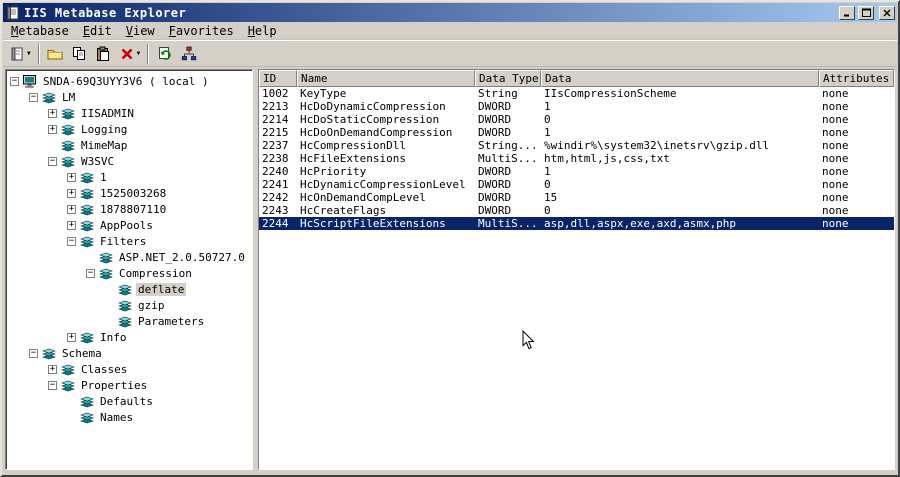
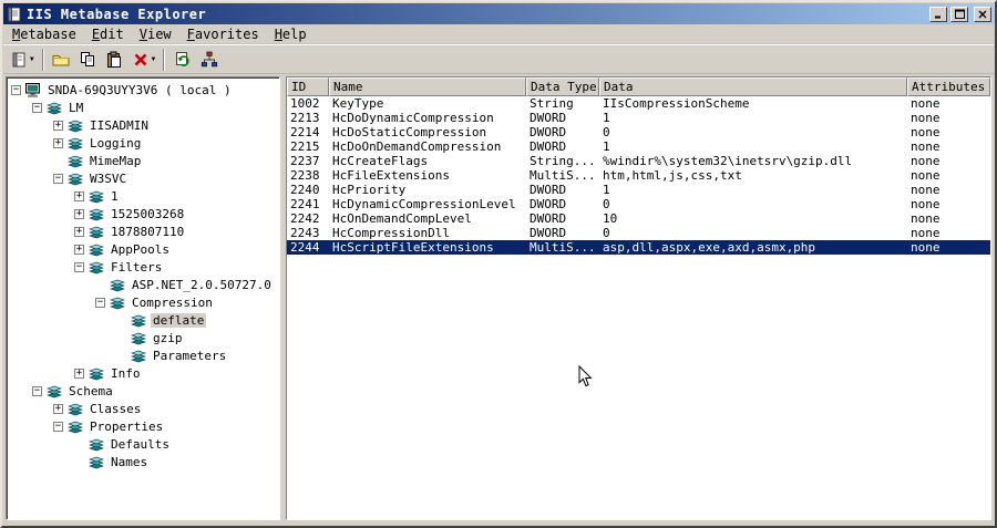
  IIS Metabase Explorer
  Metabase
  Edit
  View
  Favorites
  Help
  −
  SNDA-69Q3UYY3V6 ( local )
  −
  LM
  +
  IISADMIN
  +
  Logging
  MimeMap
  −
  W3SVC
  +
  1
  +
  1525003268
  +
  1878807110
  +
  AppPools
  −
  Filters
  ASP.NET_2.0.50727.0
  −
  Compression
  deflate
  gzip
  Parameters
  +
  Info
  −
  Schema
  +
  Classes
  −
  Properties
  Defaults
  Names
  ID
  Name
  Data Type
  Data
  Attributes
  1002
  KeyType
  String
  IIsCompressionScheme
  none
  2213
  HcDoDynamicCompression
  DWORD
  1
  none
  2214
  HcDoStaticCompression
  DWORD
  0
  none
  2215
  HcDoOnDemandCompression
  DWORD
  1
  none
  2237
- HcCompressionDll
+ HcCreateFlags
  String...
  %windir%\system32\inetsrv\gzip.dll
  none
  2238
  HcFileExtensions
  MultiS...
  htm,html,js,css,txt
  none
  2240
  HcPriority
  DWORD
  1
  none
  2241
  HcDynamicCompressionLevel
  DWORD
  0
  none
  2242
  HcOnDemandCompLevel
  DWORD
- 15
+ 10
  none
  2243
- HcCreateFlags
+ HcCompressionDll
  DWORD
  0
  none
  2244
  HcScriptFileExtensions
  MultiS...
  asp,dll,aspx,exe,axd,asmx,php
  none
